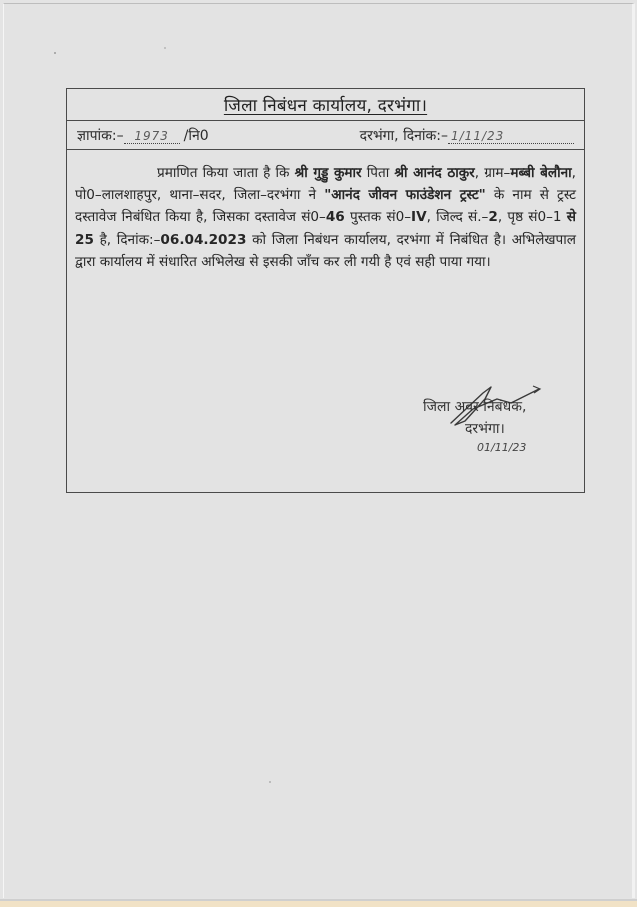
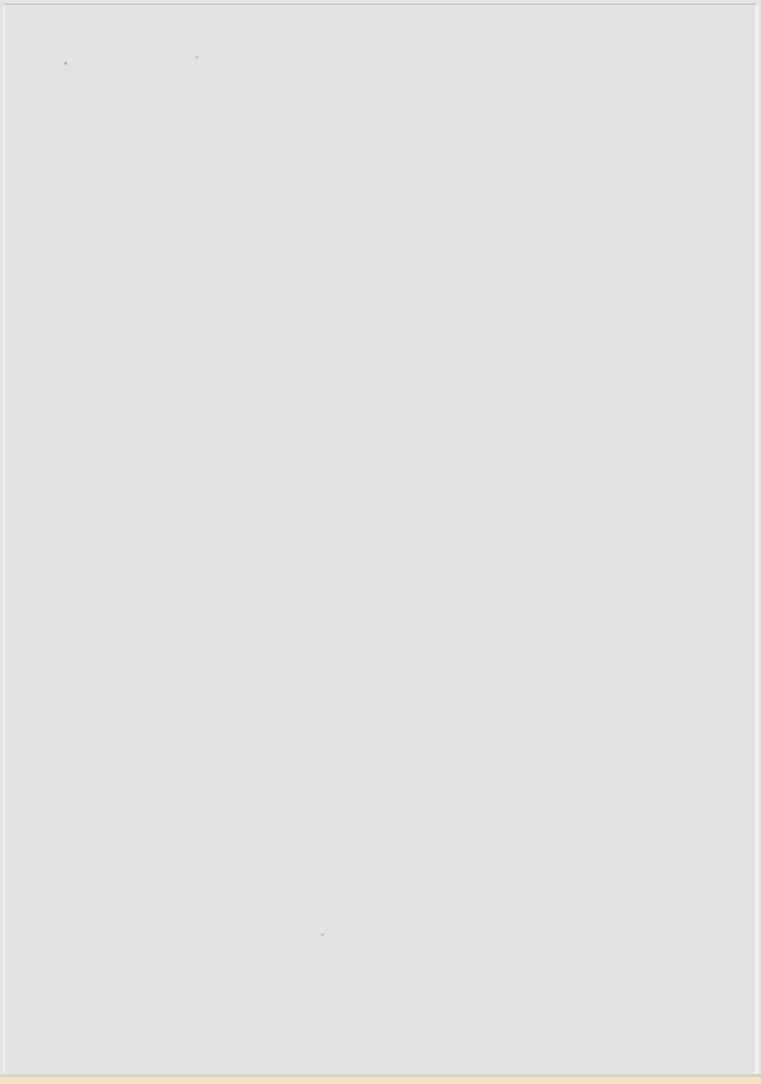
- जिला निबंधन कार्यालय, दरभंगा।
- ज्ञापांक:–
- 1973
- /नि0
- दरभंगा, दिनांक:–
- 1/11/23
- प्रमाणित किया जाता है कि श्री गुड्डु कुमार पिता श्री आनंद ठाकुर, ग्राम–मब्बी बेलौना, पो0–लालशाहपुर, थाना–सदर, जिला–दरभंगा ने "आनंद जीवन फाउंडेशन ट्रस्ट" के नाम से ट्रस्ट दस्तावेज निबंधित किया है, जिसका दस्तावेज सं0–46 पुस्तक सं0–IV, जिल्द सं.–2, पृष्ठ सं0–1 से 25 है, दिनांक:–06.04.2023 को जिला निबंधन कार्यालय, दरभंगा में निबंधित है। अभिलेखपाल द्वारा कार्यालय में संधारित अभिलेख से इसकी जाँच कर ली गयी है एवं सही पाया गया।
- जिला अवर निबंधक,
- दरभंगा।
- 01/11/23
